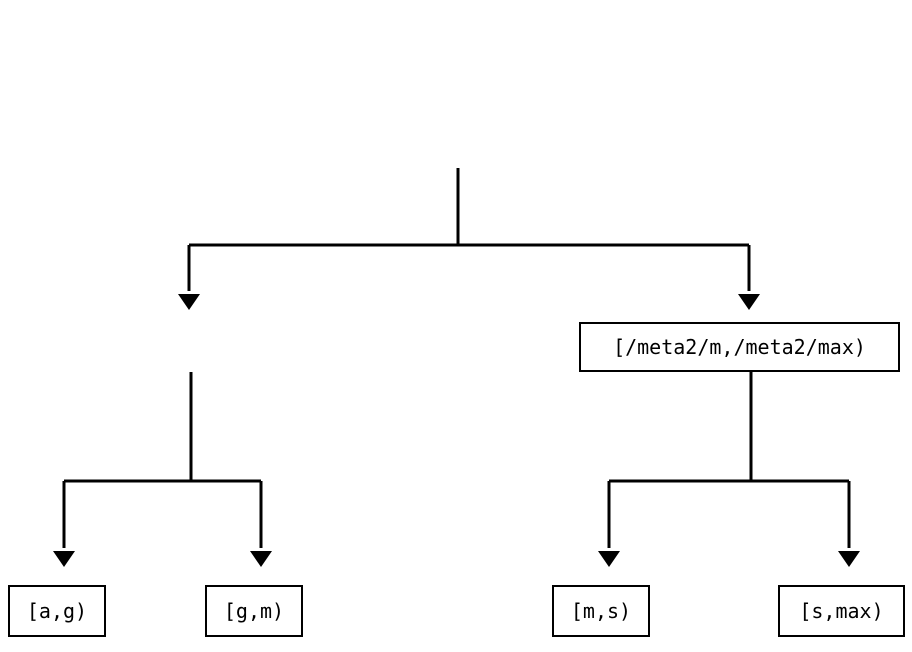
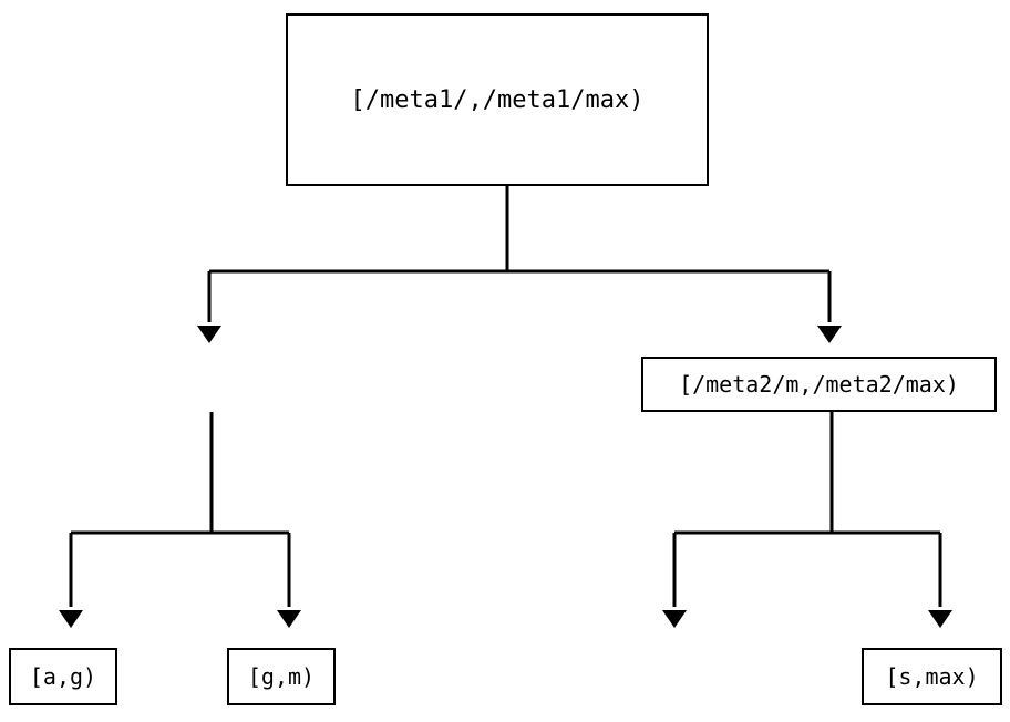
+ [/meta1/,/meta1/max)
  [/meta2/m,/meta2/max)
  [a,g)
  [g,m)
- [m,s)
  [s,max)
